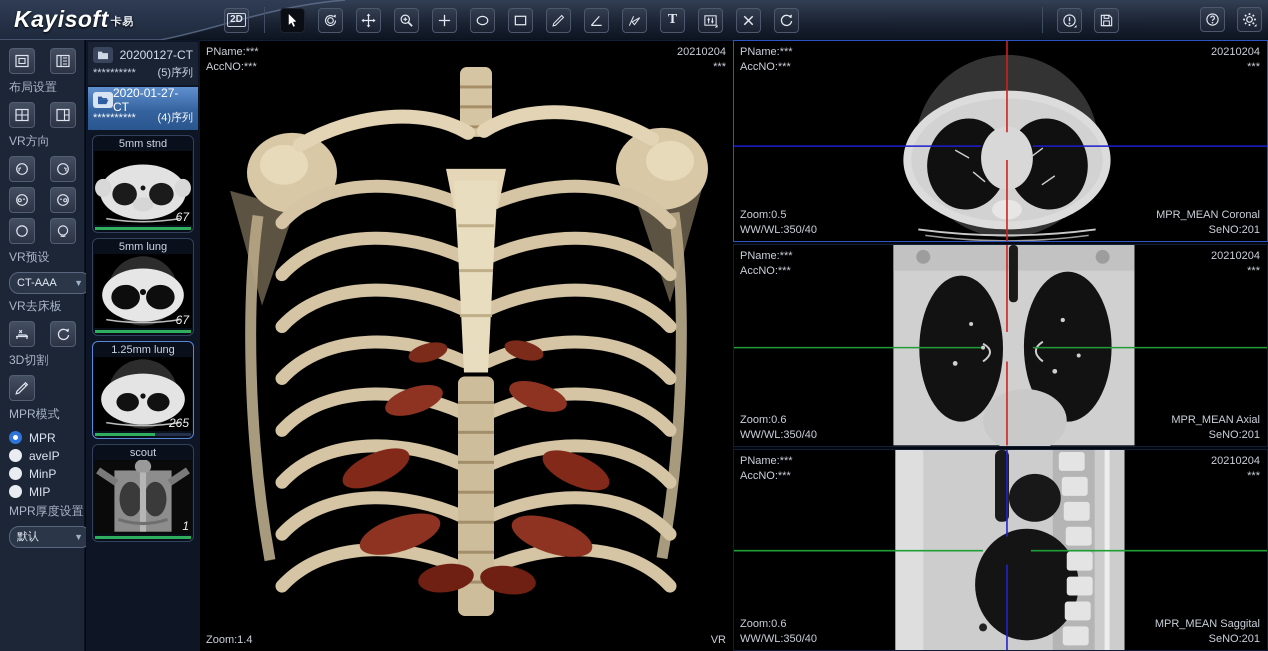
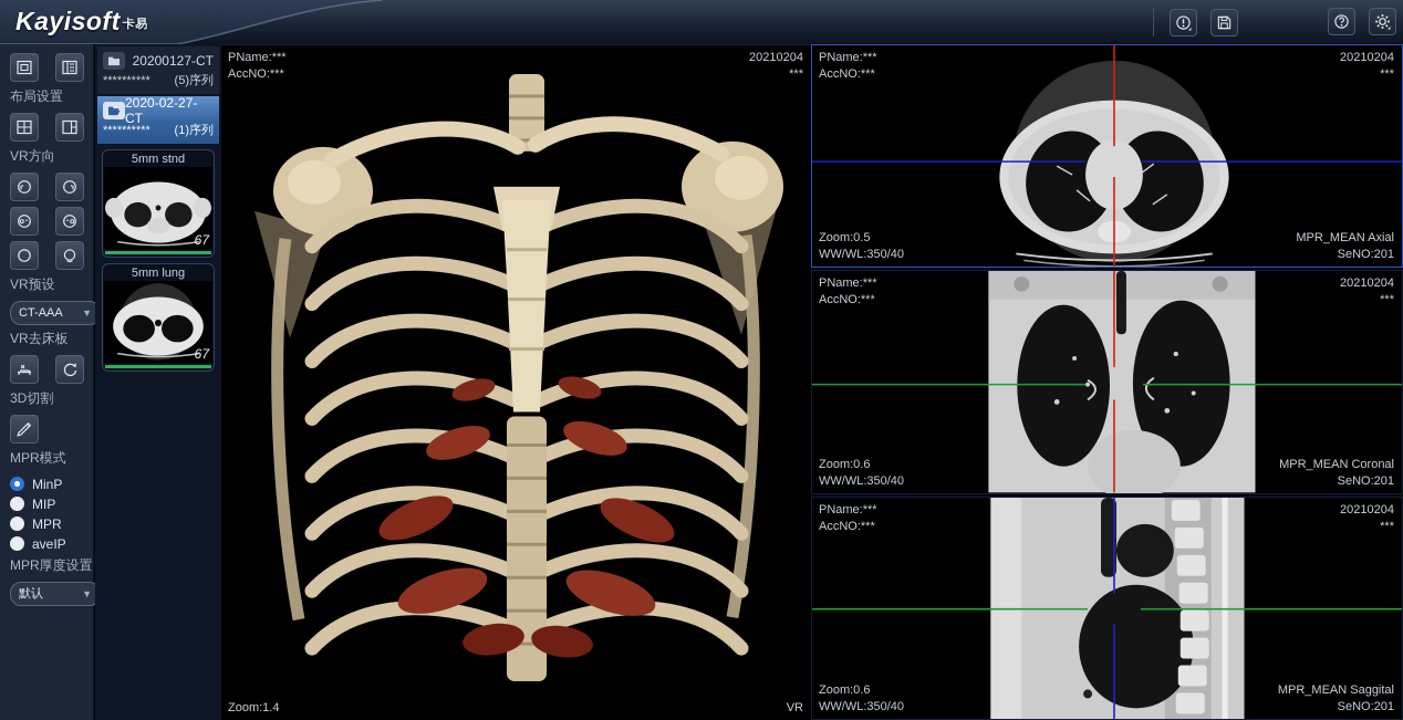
  Kayisoft 卡易
- 2D
- T
  布局设置
  VR方向
  VR预设
  CT-AAA
  ▼
  VR去床板
  3D切割
  MPR模式
- MPR
+ MinP
- aveIP
+ MIP
- MinP
+ MPR
- MIP
+ aveIP
  MPR厚度设置
  默认
  ▼
  20200127-CT
  **********
  (5)序列
- 2020-01-27-CT
+ 2020-02-27-CT
  **********
- (4)序列
+ (1)序列
  5mm stnd
  67
  5mm lung
  67
- 1.25mm lung
- 265
- scout
- 1
  PName:***
  AccNO:***
  20210204
  ***
  Zoom:1.4
  VR
  PName:***
  AccNO:***
  20210204
  ***
  Zoom:0.5
  WW/WL:350/40
- MPR_MEAN Coronal
+ MPR_MEAN Axial
  SeNO:201
  PName:***
  AccNO:***
  20210204
  ***
  Zoom:0.6
  WW/WL:350/40
- MPR_MEAN Axial
+ MPR_MEAN Coronal
  SeNO:201
  PName:***
  AccNO:***
  20210204
  ***
  Zoom:0.6
  WW/WL:350/40
  MPR_MEAN Saggital
  SeNO:201
